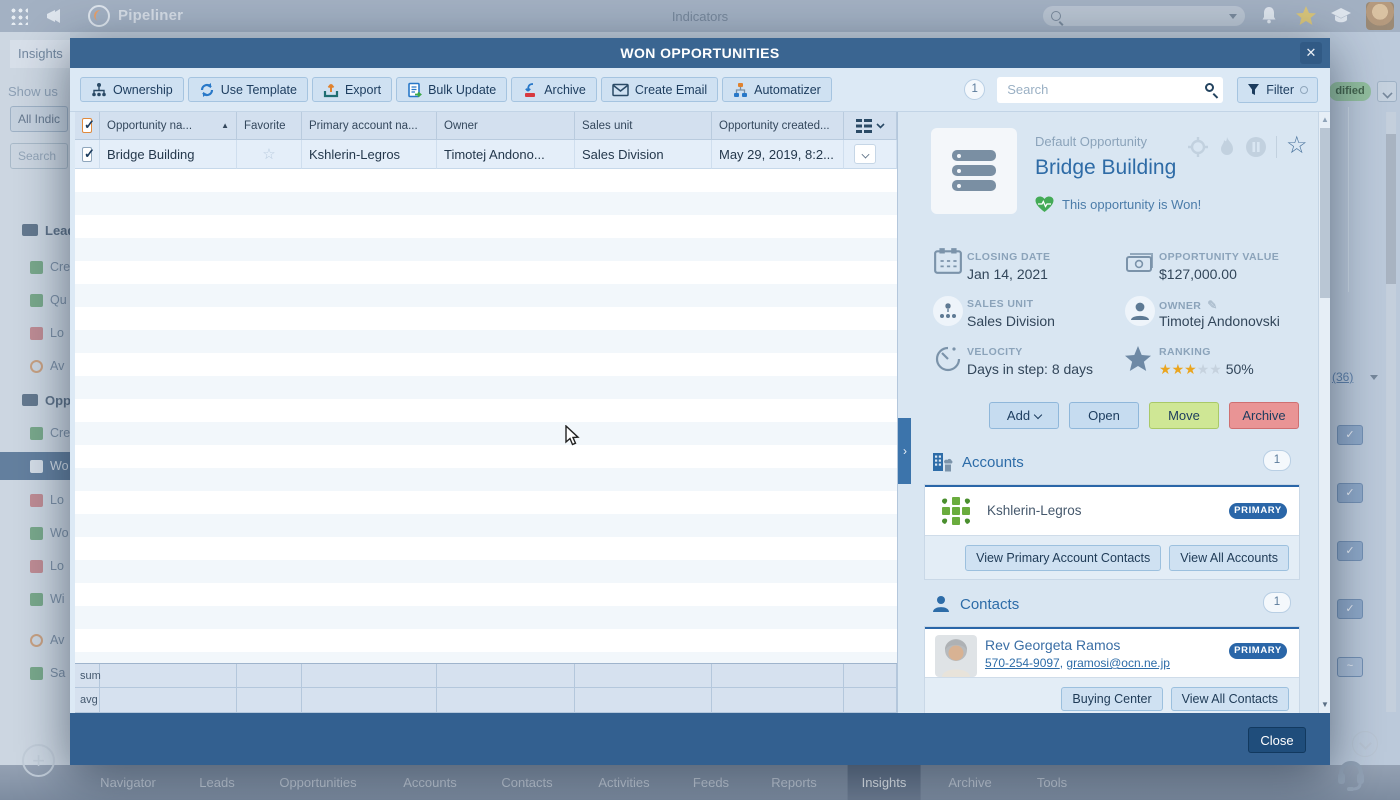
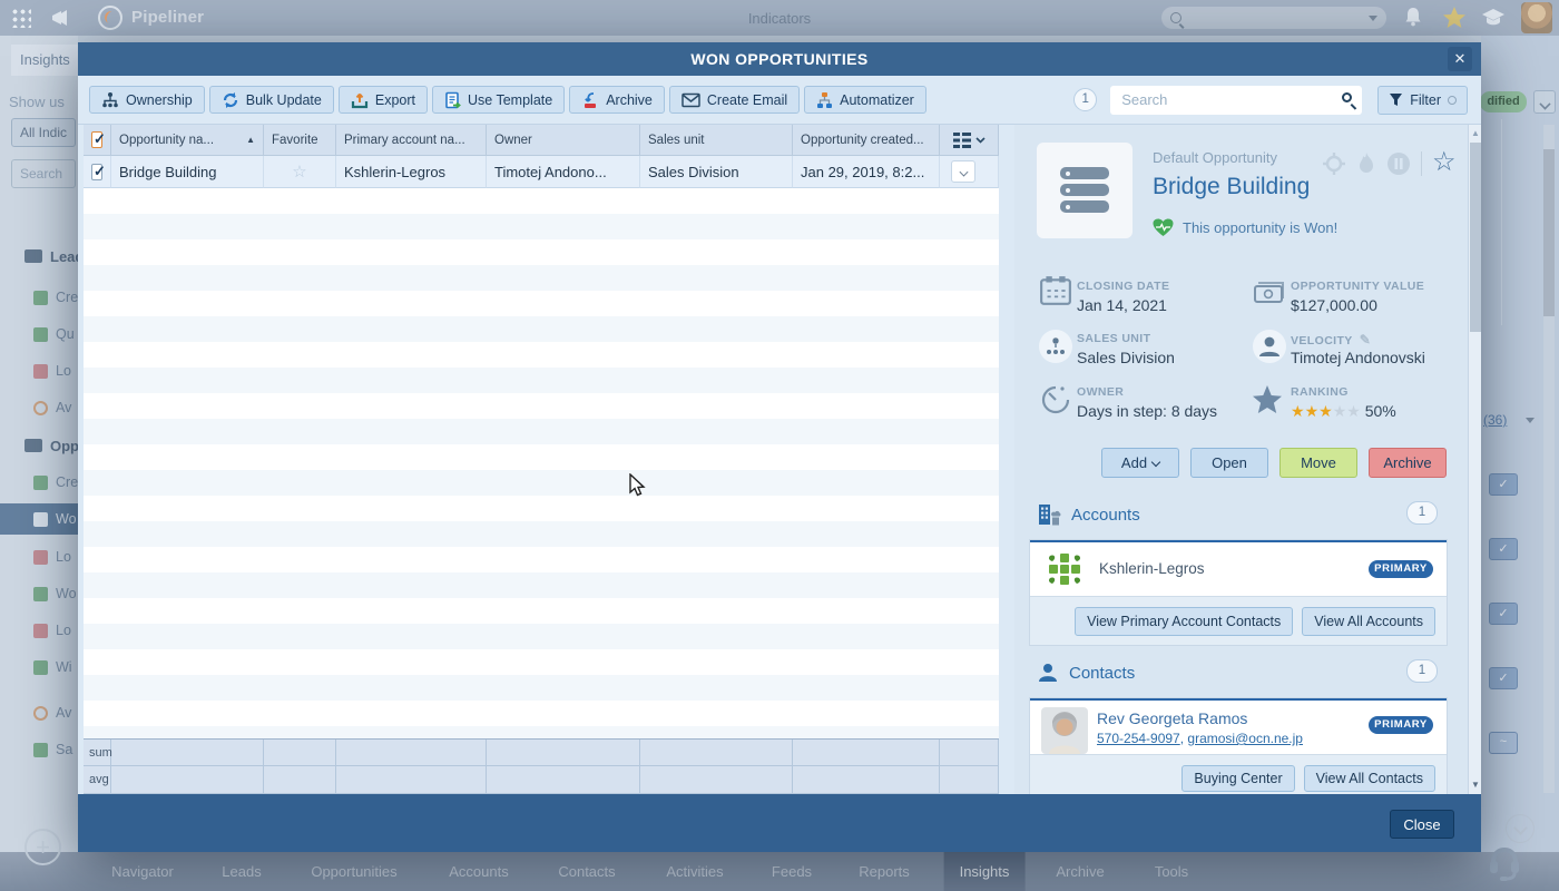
  Pipeliner
  Indicators
  Insights
  Show us
  All Indic
  Search
  Lea
  Cre
  Qu
  Lo
  Av
  Opp
  Cre
  Wo
  Lo
  Wo
  Lo
  Wi
  Av
  Sa
  dified
  (36)
  ✓
  ✓
  ✓
  ✓
  ~
  Navigator
  Leads
  Opportunities
  Accounts
  Contacts
  Activities
  Feeds
  Reports
  Insights
  Archive
  Tools
  +
  WON OPPORTUNITIES
  ✕
  Ownership
- Use Template
+ Bulk Update
  Export
- Bulk Update
+ Use Template
  Archive
  Create Email
  Automatizer
  1
  Search
  Filter
  Opportunity na...
  ▲
  Favorite
  Primary account na...
  Owner
  Sales unit
  Opportunity created...
  Bridge Building
  ☆
  Kshlerin-Legros
  Timotej Andono...
  Sales Division
- May 29, 2019, 8:2...
+ Jan 29, 2019, 8:2...
  sum
  avg
- ›
  Default Opportunity
  ☆
  Bridge Building
  This opportunity is Won!
  CLOSING DATE
  Jan 14, 2021
  OPPORTUNITY VALUE
  $127,000.00
  SALES UNIT
  Sales Division
- OWNER ✎
+ VELOCITY ✎
  Timotej Andonovski
- VELOCITY
+ OWNER
  Days in step: 8 days
  RANKING
  ★★★ 50%
  Add
  Open
  Move
  Archive
  Accounts
  1
  Kshlerin-Legros
  PRIMARY
  View Primary Account Contacts
  View All Accounts
  Contacts
  1
  Rev Georgeta Ramos
  570-254-9097, gramosi@ocn.ne.jp
  PRIMARY
  Buying Center
  View All Contacts
  ▲
  ▼
  Close
